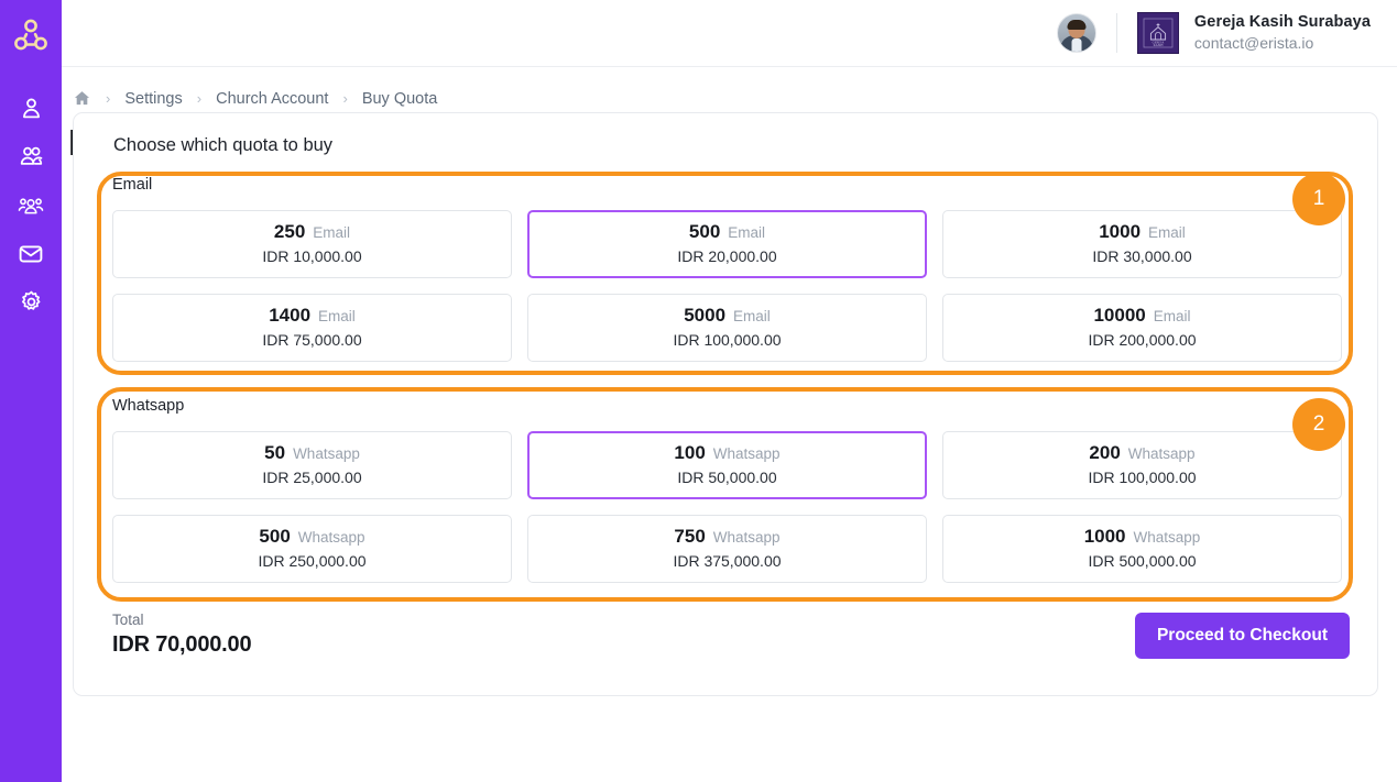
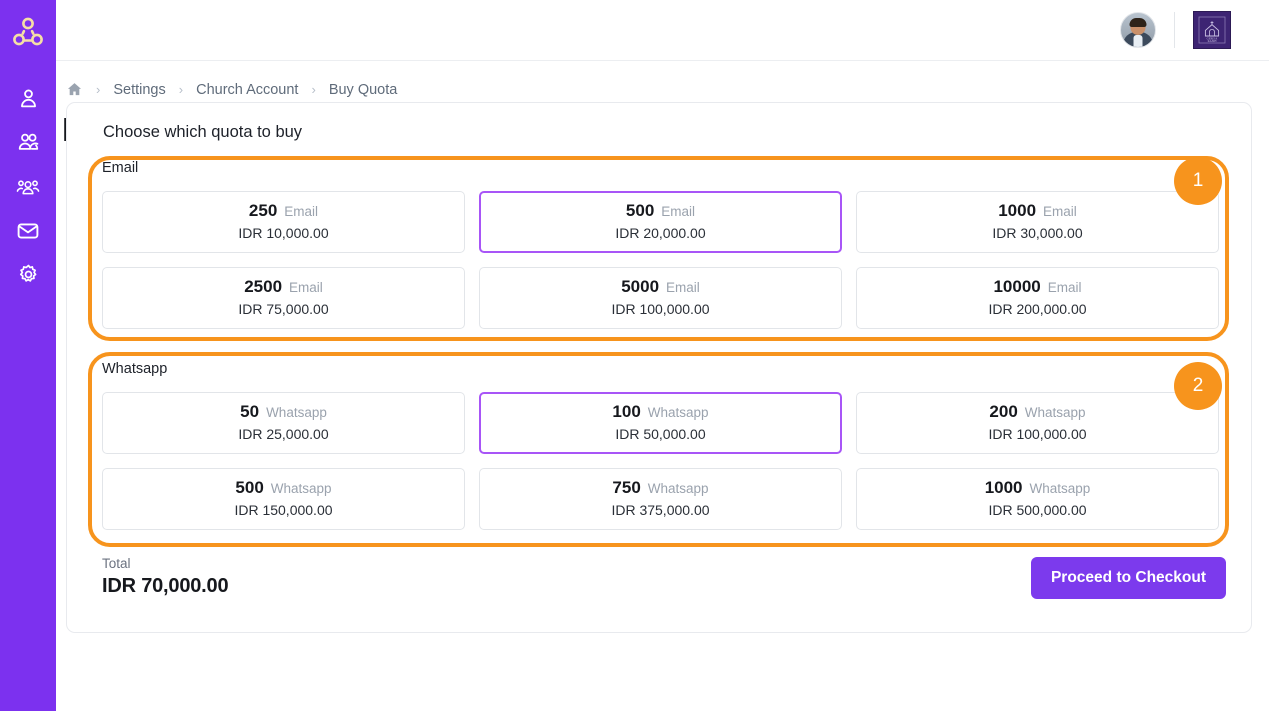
- Gereja Kasih Surabaya
- contact@erista.io
  ›
  Settings
  ›
  Church Account
  ›
  Buy Quota
  Choose which quota to buy
  Email
  250
  Email
  IDR 10,000.00
  500
  Email
  IDR 20,000.00
  1000
  Email
  IDR 30,000.00
- 1400
+ 2500
  Email
  IDR 75,000.00
  5000
  Email
  IDR 100,000.00
  10000
  Email
  IDR 200,000.00
  Whatsapp
  50
  Whatsapp
  IDR 25,000.00
  100
  Whatsapp
  IDR 50,000.00
  200
  Whatsapp
  IDR 100,000.00
  500
  Whatsapp
- IDR 250,000.00
+ IDR 150,000.00
  750
  Whatsapp
  IDR 375,000.00
  1000
  Whatsapp
  IDR 500,000.00
  Total
  IDR 70,000.00
  Proceed to Checkout
  1
  2
